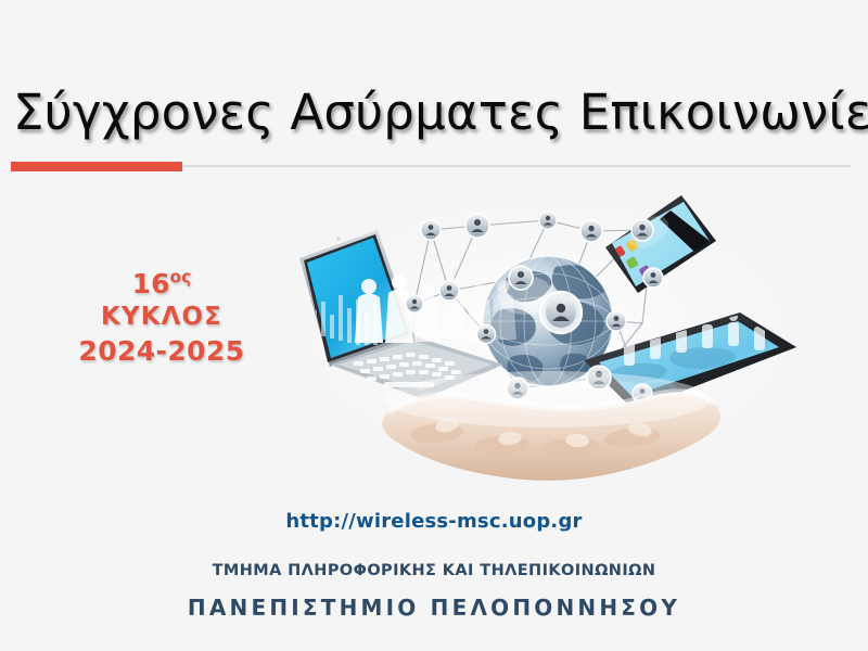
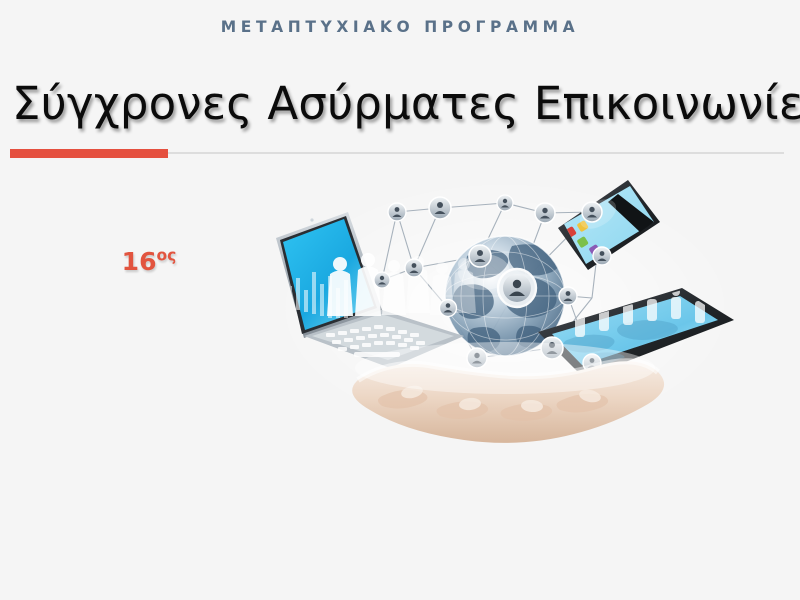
+ ΜΕΤΑΠΤΥΧΙΑΚΟ ΠΡΟΓΡΑΜΜΑ
  Σύγχρονες Ασύρματες Επικοινωνίε
  16ος
- ΚΥΚΛΟΣ
- 2024-2025
- http://wireless-msc.uop.gr
- ΤΜΗΜΑ ΠΛΗΡΟΦΟΡΙΚΗΣ ΚΑΙ ΤΗΛΕΠΙΚΟΙΝΩΝΙΩΝ
- ΠΑΝΕΠΙΣΤΗΜΙΟ ΠΕΛΟΠΟΝΝΗΣΟΥ
